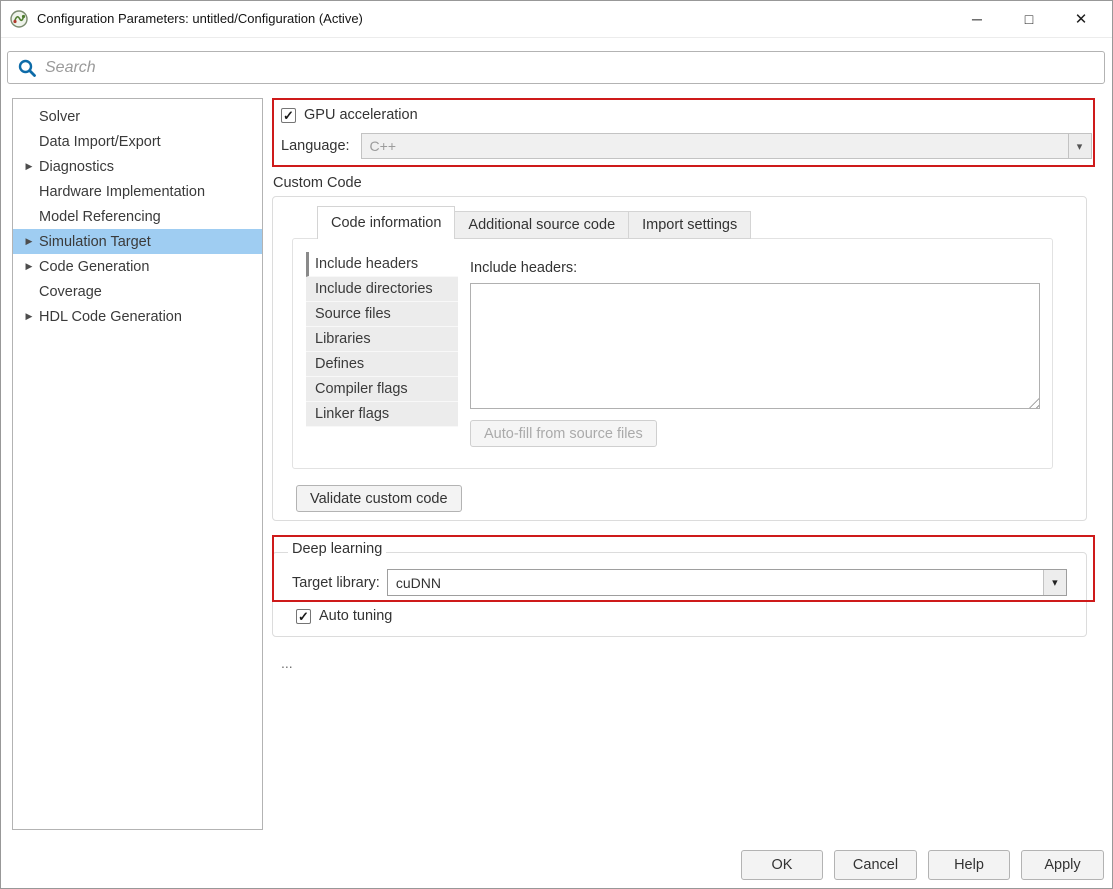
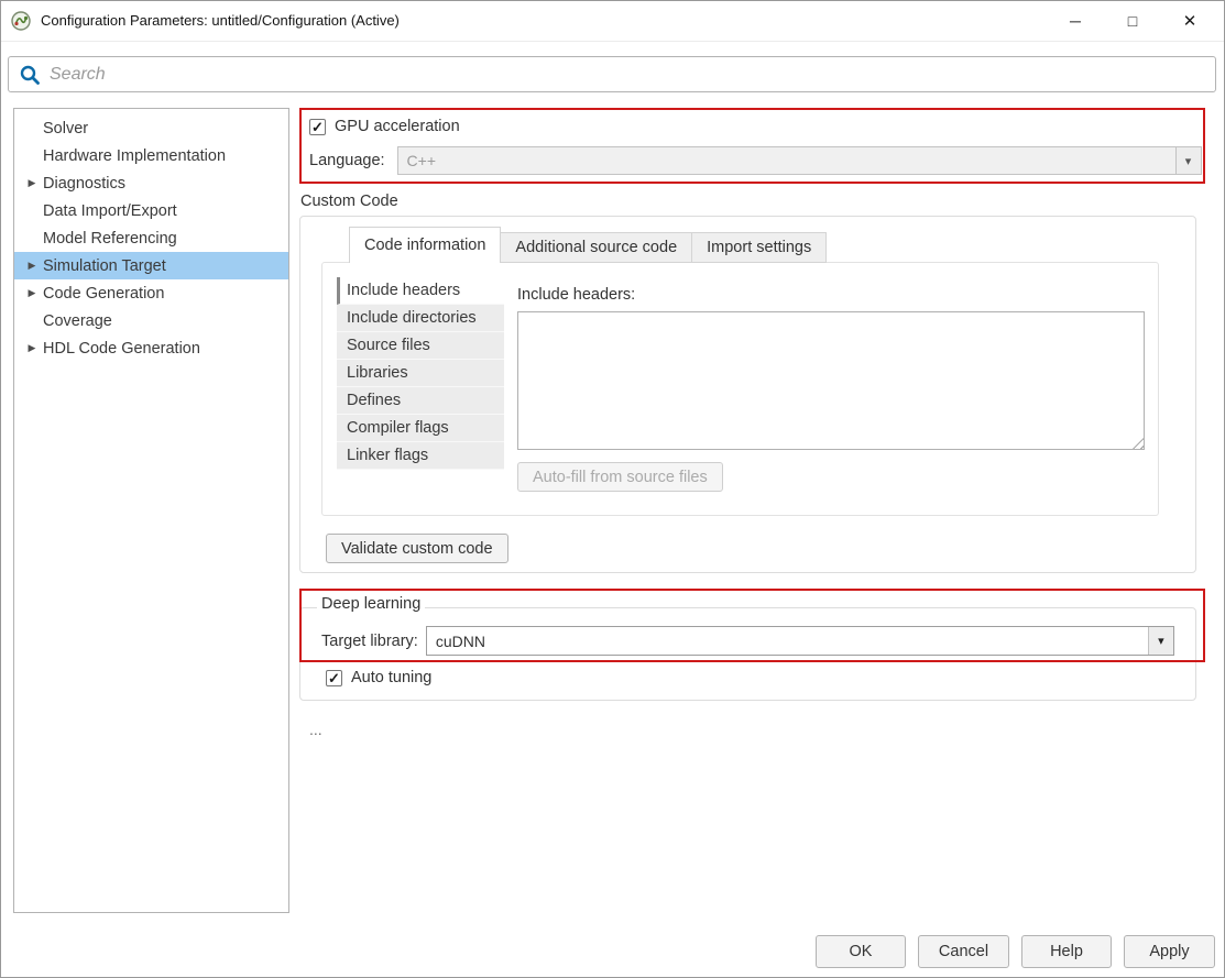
  Configuration Parameters: untitled/Configuration (Active)
  ─
  □
  ✕
  Search
  Solver
- Data Import/Export
+ Hardware Implementation
  ▶
  Diagnostics
- Hardware Implementation
+ Data Import/Export
  Model Referencing
  ▶
  Simulation Target
  ▶
  Code Generation
  Coverage
  ▶
  HDL Code Generation
  ✓
  GPU acceleration
  Language:
  C++
  ▾
  Custom Code
  Code information
  Additional source code
  Import settings
  Include headers
  Include directories
  Source files
  Libraries
  Defines
  Compiler flags
  Linker flags
  Include headers:
  Auto-fill from source files
  Validate custom code
  Deep learning
  Target library:
  cuDNN
  ▾
  ✓
  Auto tuning
  ...
  OK
  Cancel
  Help
  Apply
